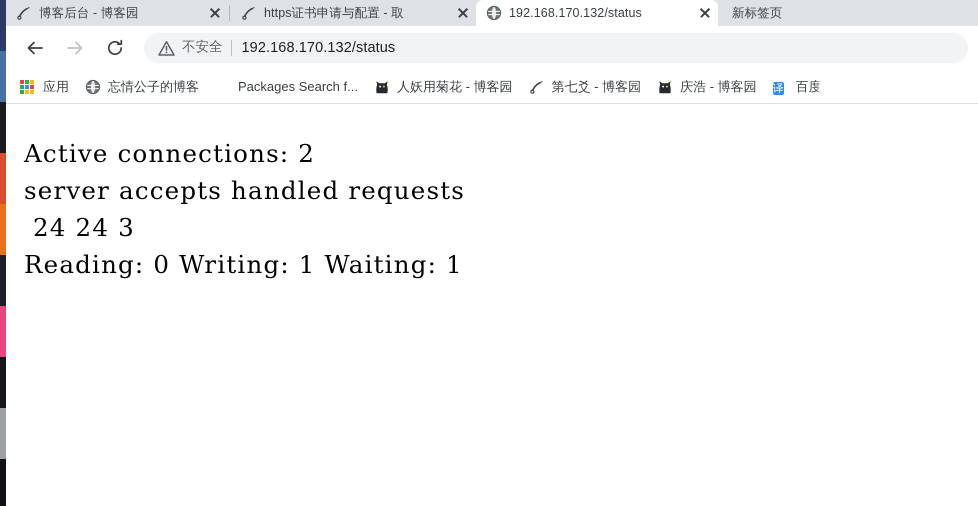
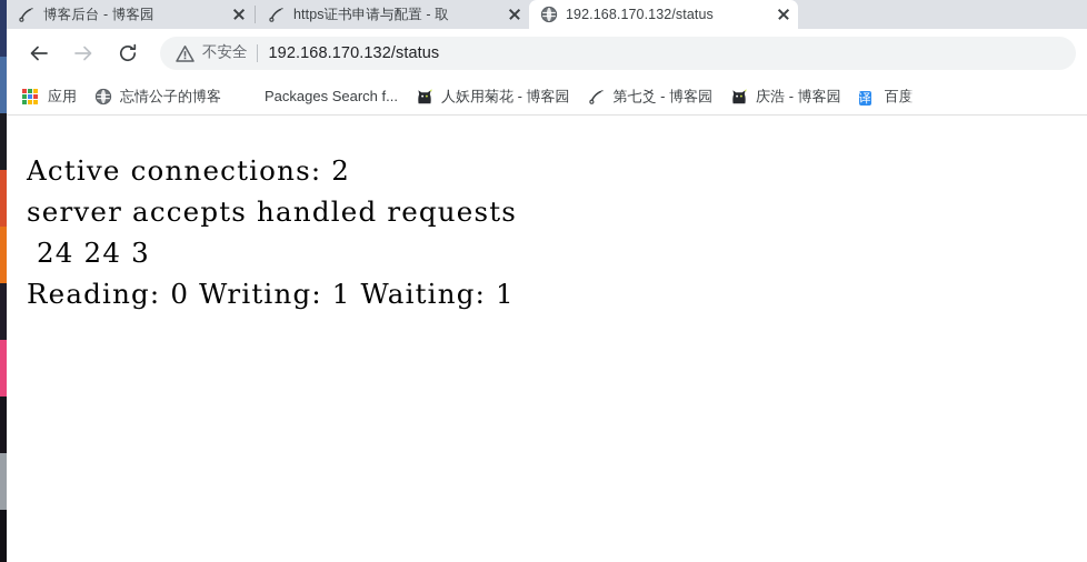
  博客后台 - 博客园
  https证书申请与配置 - 取
  192.168.170.132/status
- 新标签页
  不安全
  192.168.170.132/status
  应用
  忘情公子的博客
  Packages Search f...
  人妖用菊花 - 博客园
  第七爻 - 博客园
  庆浩 - 博客园
  译
  百度
  Active connections: 2
  server accepts handled requests
  24 24 3
  Reading: 0 Writing: 1 Waiting: 1
